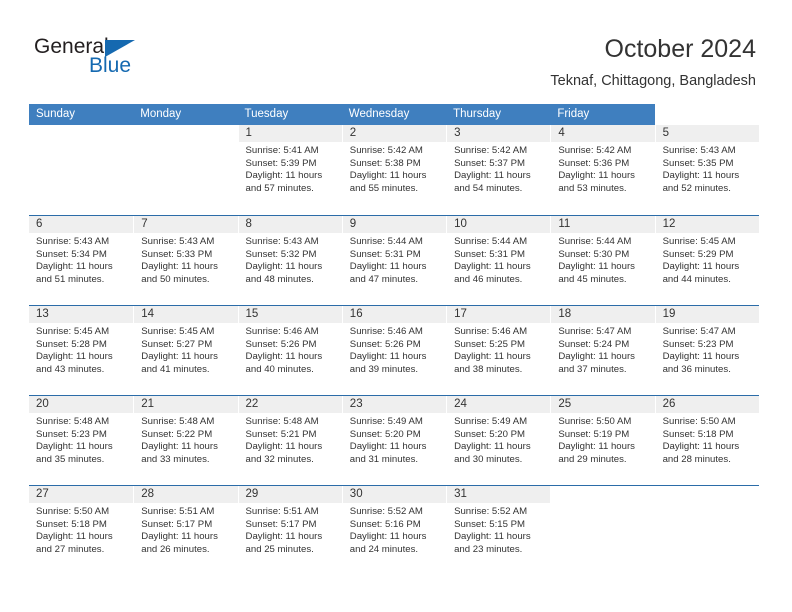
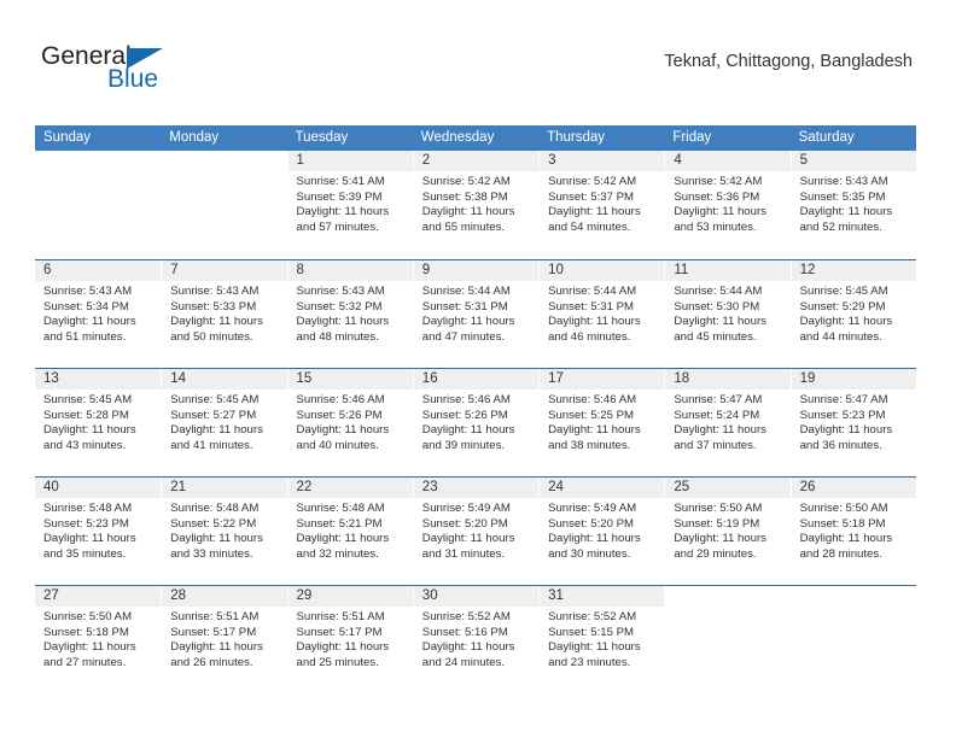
  General
  Blue
- October 2024
  Teknaf, Chittagong, Bangladesh
  Sunday
  Monday
  Tuesday
  Wednesday
  Thursday
  Friday
+ Saturday
  1
  Sunrise: 5:41 AM
  Sunset: 5:39 PM
  Daylight: 11 hours
  and 57 minutes.
  2
  Sunrise: 5:42 AM
  Sunset: 5:38 PM
  Daylight: 11 hours
  and 55 minutes.
  3
  Sunrise: 5:42 AM
  Sunset: 5:37 PM
  Daylight: 11 hours
  and 54 minutes.
  4
  Sunrise: 5:42 AM
  Sunset: 5:36 PM
  Daylight: 11 hours
  and 53 minutes.
  5
  Sunrise: 5:43 AM
  Sunset: 5:35 PM
  Daylight: 11 hours
  and 52 minutes.
  6
  Sunrise: 5:43 AM
  Sunset: 5:34 PM
  Daylight: 11 hours
  and 51 minutes.
  7
  Sunrise: 5:43 AM
  Sunset: 5:33 PM
  Daylight: 11 hours
  and 50 minutes.
  8
  Sunrise: 5:43 AM
  Sunset: 5:32 PM
  Daylight: 11 hours
  and 48 minutes.
  9
  Sunrise: 5:44 AM
  Sunset: 5:31 PM
  Daylight: 11 hours
  and 47 minutes.
  10
  Sunrise: 5:44 AM
  Sunset: 5:31 PM
  Daylight: 11 hours
  and 46 minutes.
  11
  Sunrise: 5:44 AM
  Sunset: 5:30 PM
  Daylight: 11 hours
  and 45 minutes.
  12
  Sunrise: 5:45 AM
  Sunset: 5:29 PM
  Daylight: 11 hours
  and 44 minutes.
  13
  Sunrise: 5:45 AM
  Sunset: 5:28 PM
  Daylight: 11 hours
  and 43 minutes.
  14
  Sunrise: 5:45 AM
  Sunset: 5:27 PM
  Daylight: 11 hours
  and 41 minutes.
  15
  Sunrise: 5:46 AM
  Sunset: 5:26 PM
  Daylight: 11 hours
  and 40 minutes.
  16
  Sunrise: 5:46 AM
  Sunset: 5:26 PM
  Daylight: 11 hours
  and 39 minutes.
  17
  Sunrise: 5:46 AM
  Sunset: 5:25 PM
  Daylight: 11 hours
  and 38 minutes.
  18
  Sunrise: 5:47 AM
  Sunset: 5:24 PM
  Daylight: 11 hours
  and 37 minutes.
  19
  Sunrise: 5:47 AM
  Sunset: 5:23 PM
  Daylight: 11 hours
  and 36 minutes.
- 20
+ 40
  Sunrise: 5:48 AM
  Sunset: 5:23 PM
  Daylight: 11 hours
  and 35 minutes.
  21
  Sunrise: 5:48 AM
  Sunset: 5:22 PM
  Daylight: 11 hours
  and 33 minutes.
  22
  Sunrise: 5:48 AM
  Sunset: 5:21 PM
  Daylight: 11 hours
  and 32 minutes.
  23
  Sunrise: 5:49 AM
  Sunset: 5:20 PM
  Daylight: 11 hours
  and 31 minutes.
  24
  Sunrise: 5:49 AM
  Sunset: 5:20 PM
  Daylight: 11 hours
  and 30 minutes.
  25
  Sunrise: 5:50 AM
  Sunset: 5:19 PM
  Daylight: 11 hours
  and 29 minutes.
  26
  Sunrise: 5:50 AM
  Sunset: 5:18 PM
  Daylight: 11 hours
  and 28 minutes.
  27
  Sunrise: 5:50 AM
  Sunset: 5:18 PM
  Daylight: 11 hours
  and 27 minutes.
  28
  Sunrise: 5:51 AM
  Sunset: 5:17 PM
  Daylight: 11 hours
  and 26 minutes.
  29
  Sunrise: 5:51 AM
  Sunset: 5:17 PM
  Daylight: 11 hours
  and 25 minutes.
  30
  Sunrise: 5:52 AM
  Sunset: 5:16 PM
  Daylight: 11 hours
  and 24 minutes.
  31
  Sunrise: 5:52 AM
  Sunset: 5:15 PM
  Daylight: 11 hours
  and 23 minutes.
